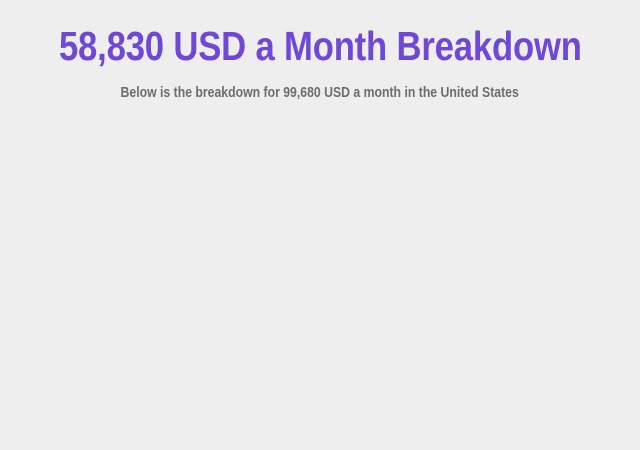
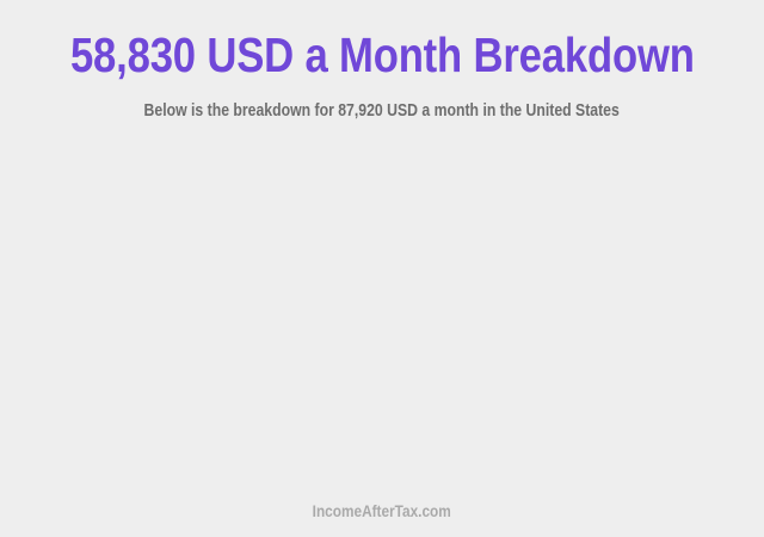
  58,830 USD a Month Breakdown
- Below is the breakdown for 99,680 USD a month in the United States
+ Below is the breakdown for 87,920 USD a month in the United States
+ IncomeAfterTax.com
